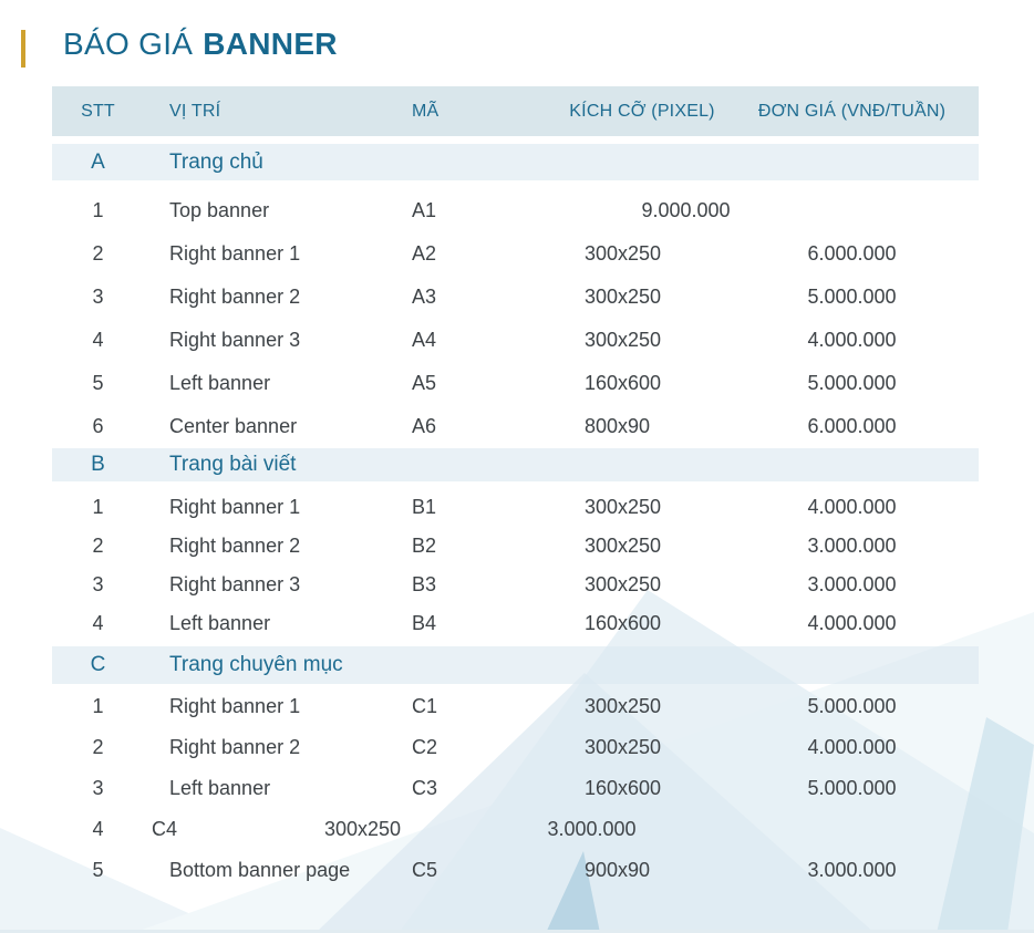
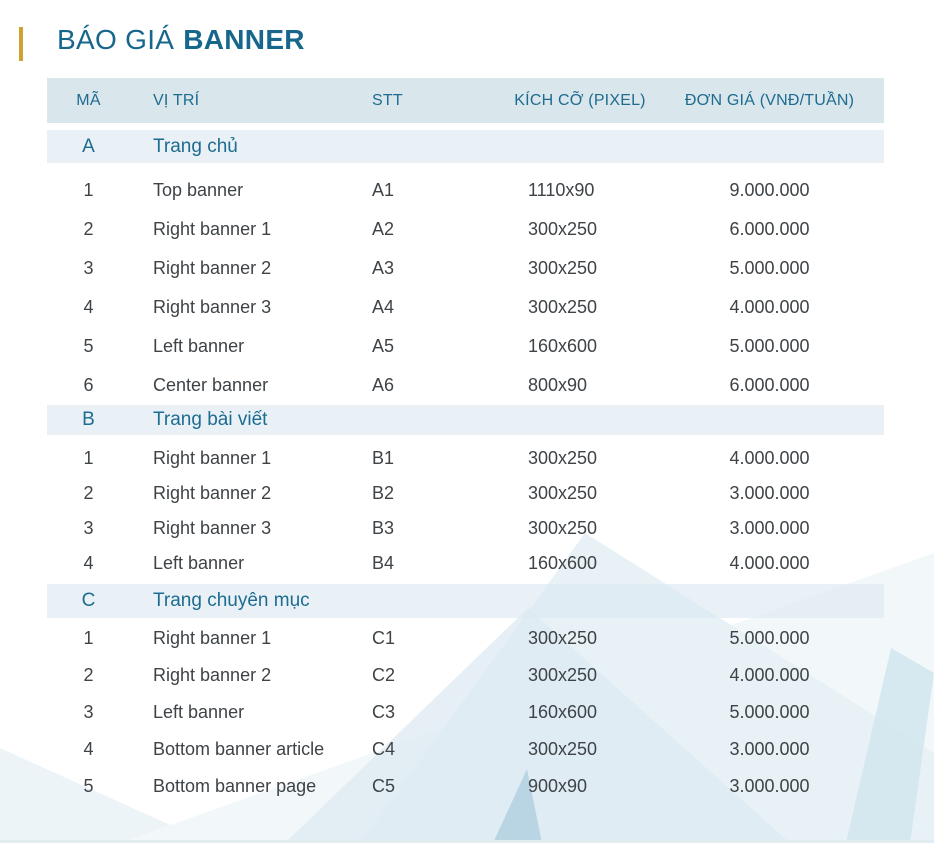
  BÁO GIÁ BANNER
- STT
+ MÃ
  VỊ TRÍ
- MÃ
+ STT
  KÍCH CỠ (PIXEL)
  ĐƠN GIÁ (VNĐ/TUẦN)
  A
  Trang chủ
  1
  Top banner
  A1
+ 1110x90
  9.000.000
  2
  Right banner 1
  A2
  300x250
  6.000.000
  3
  Right banner 2
  A3
  300x250
  5.000.000
  4
  Right banner 3
  A4
  300x250
  4.000.000
  5
  Left banner
  A5
  160x600
  5.000.000
  6
  Center banner
  A6
  800x90
  6.000.000
  B
  Trang bài viết
  1
  Right banner 1
  B1
  300x250
  4.000.000
  2
  Right banner 2
  B2
  300x250
  3.000.000
  3
  Right banner 3
  B3
  300x250
  3.000.000
  4
  Left banner
  B4
  160x600
  4.000.000
  C
  Trang chuyên mục
  1
  Right banner 1
  C1
  300x250
  5.000.000
  2
  Right banner 2
  C2
  300x250
  4.000.000
  3
  Left banner
  C3
  160x600
  5.000.000
  4
+ Bottom banner article
  C4
  300x250
  3.000.000
  5
  Bottom banner page
  C5
  900x90
  3.000.000
